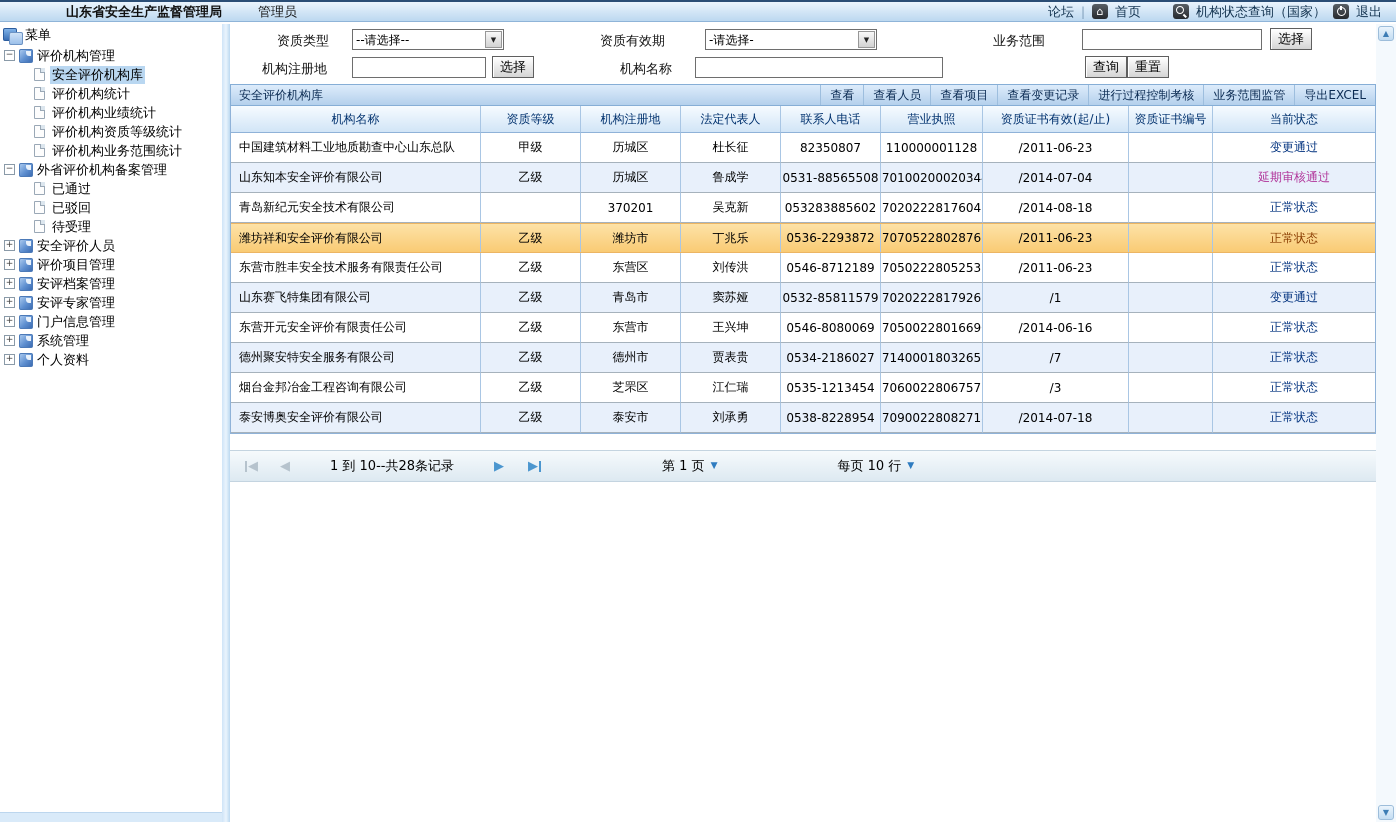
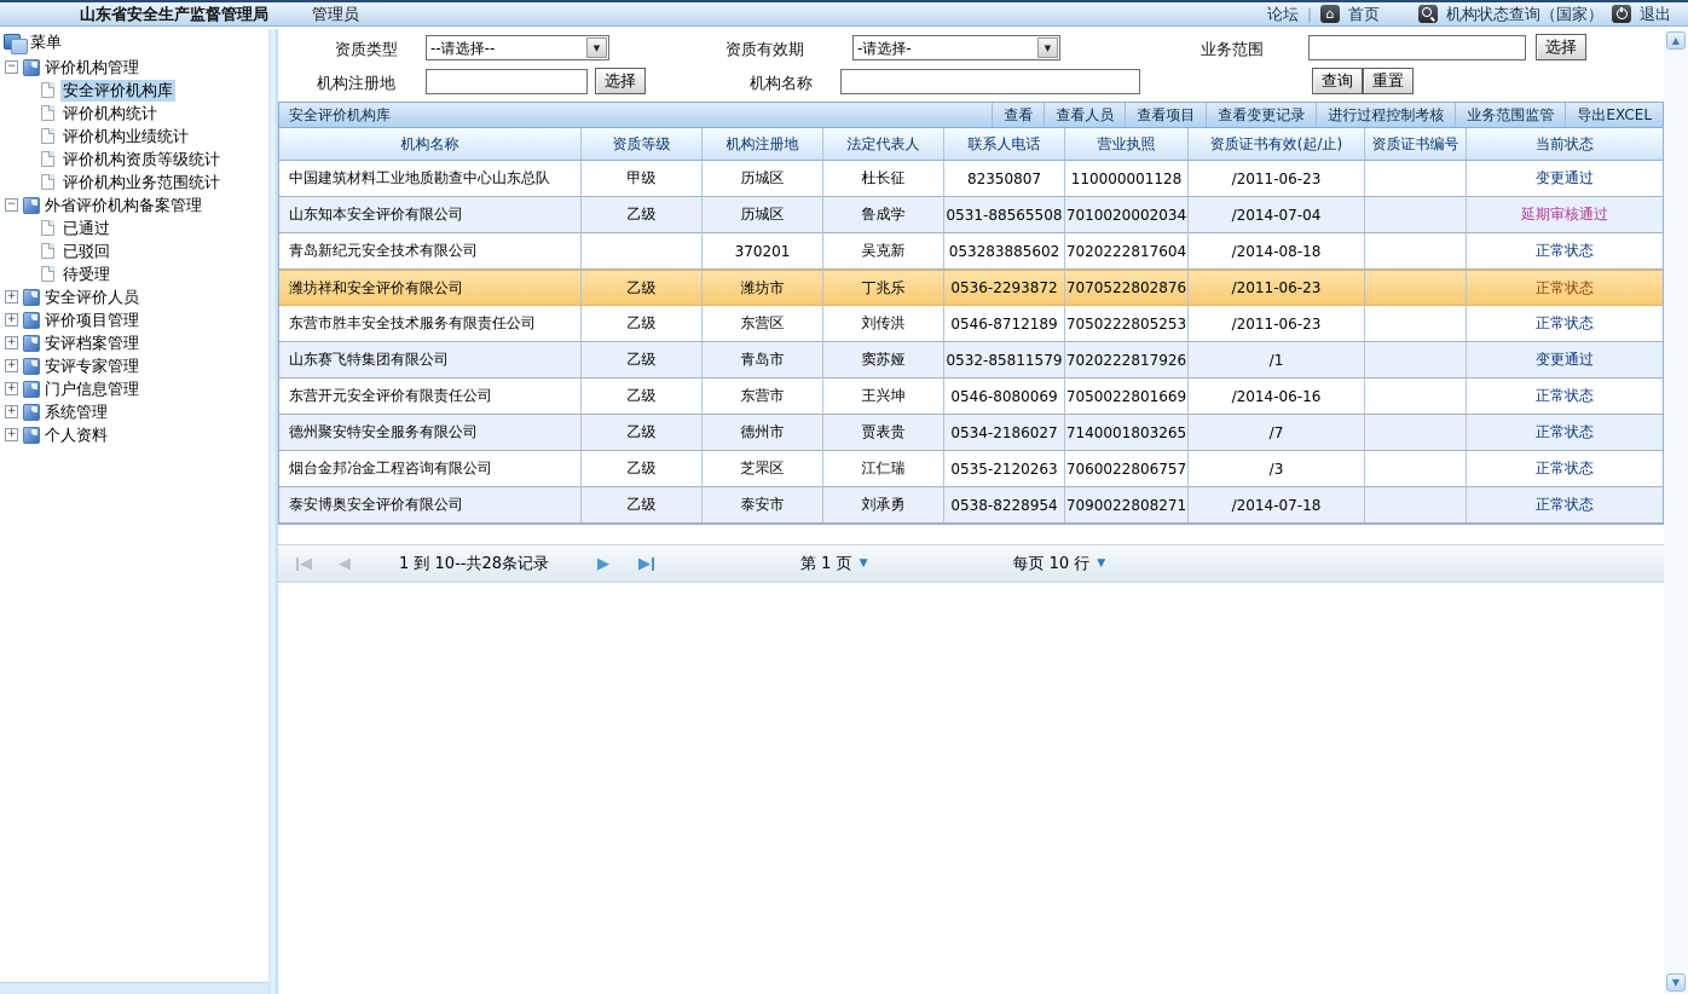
  山东省安全生产监督管理局
  管理员
  论坛
  |
  首页
  机构状态查询（国家）
  退出
  菜单
  −
  评价机构管理
  安全评价机构库
  评价机构统计
  评价机构业绩统计
  评价机构资质等级统计
  评价机构业务范围统计
  −
  外省评价机构备案管理
  已通过
  已驳回
  待受理
  +
  安全评价人员
  +
  评价项目管理
  +
  安评档案管理
  +
  安评专家管理
  +
  门户信息管理
  +
  系统管理
  +
  个人资料
  资质类型
  --请选择--
  ▼
  资质有效期
  -请选择-
  ▼
  业务范围
  选择
  机构注册地
  选择
  机构名称
  查询
  重置
  安全评价机构库
  查看
  查看人员
  查看项目
  查看变更记录
  进行过程控制考核
  业务范围监管
  导出EXCEL
  机构名称
  资质等级
  机构注册地
  法定代表人
  联系人电话
  营业执照
  资质证书有效(起/止)
  资质证书编号
  当前状态
  中国建筑材料工业地质勘查中心山东总队
  甲级
  历城区
  杜长征
  82350807
  110000001128
  /2011-06-23
  变更通过
  山东知本安全评价有限公司
  乙级
  历城区
  鲁成学
  0531-88565508
  7010020002034
  /2014-07-04
  延期审核通过
  青岛新纪元安全技术有限公司
  370201
  吴克新
  053283885602
  7020222817604
  /2014-08-18
  正常状态
  潍坊祥和安全评价有限公司
  乙级
  潍坊市
  丁兆乐
  0536-2293872
  7070522802876
  /2011-06-23
  正常状态
  东营市胜丰安全技术服务有限责任公司
  乙级
  东营区
  刘传洪
  0546-8712189
  7050222805253
  /2011-06-23
  正常状态
  山东赛飞特集团有限公司
  乙级
  青岛市
  窦苏娅
  0532-85811579
  7020222817926
  /1
  变更通过
  东营开元安全评价有限责任公司
  乙级
  东营市
  王兴坤
  0546-8080069
  7050022801669
  /2014-06-16
  正常状态
  德州聚安特安全服务有限公司
  乙级
  德州市
  贾表贵
  0534-2186027
  7140001803265
  /7
  正常状态
  烟台金邦冶金工程咨询有限公司
  乙级
  芝罘区
  江仁瑞
- 0535-1213454
+ 0535-2120263
  7060022806757
  /3
  正常状态
  泰安博奥安全评价有限公司
  乙级
  泰安市
  刘承勇
  0538-8228954
  7090022808271
  /2014-07-18
  正常状态
  ◀
  ◀
  1 到 10--共28条记录
  ▶
  ▶
  第 1 页
  ▼
  每页 10 行
  ▼
  ▲
  ▼
